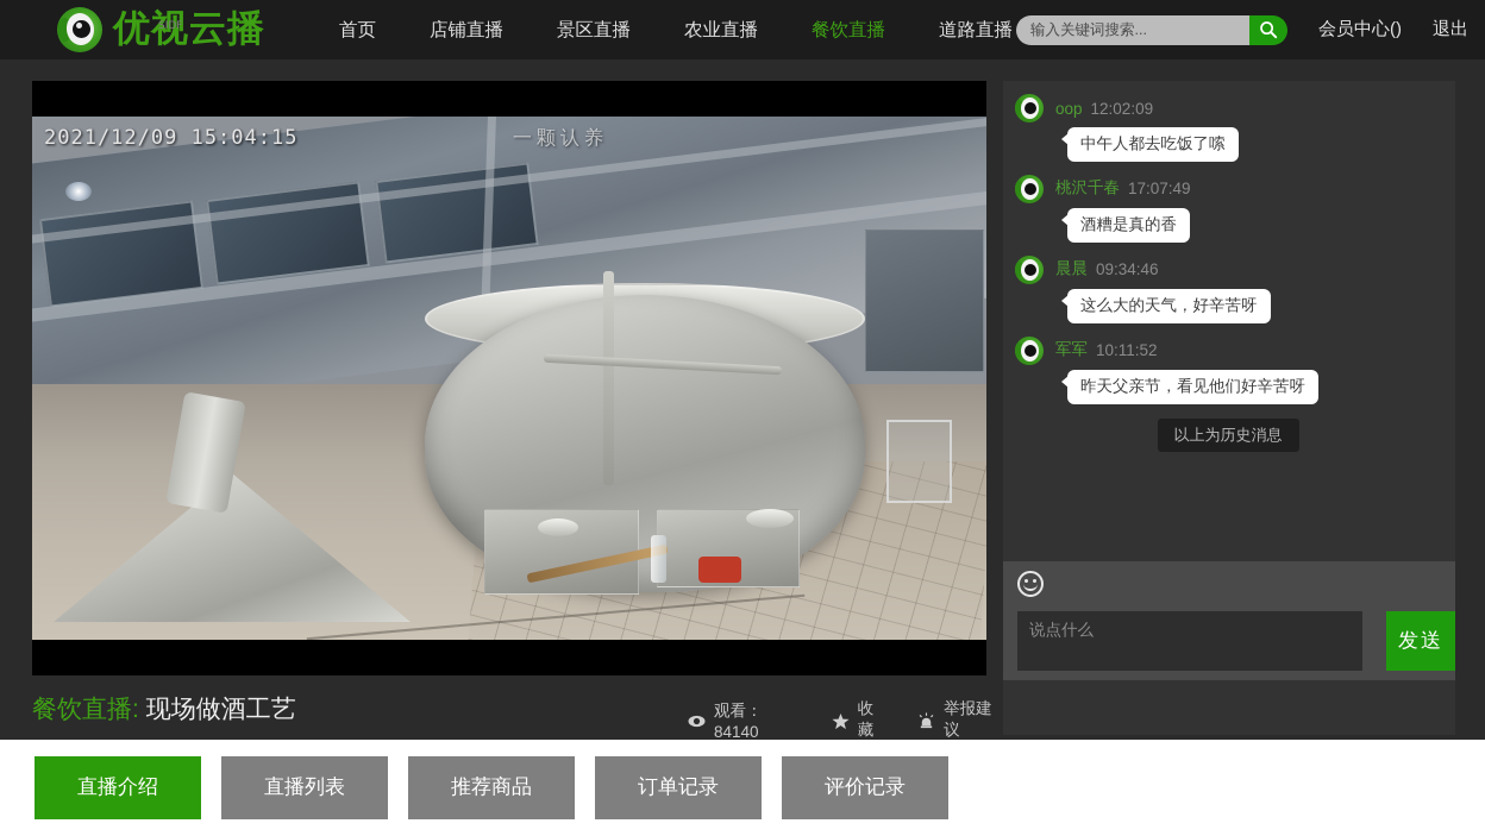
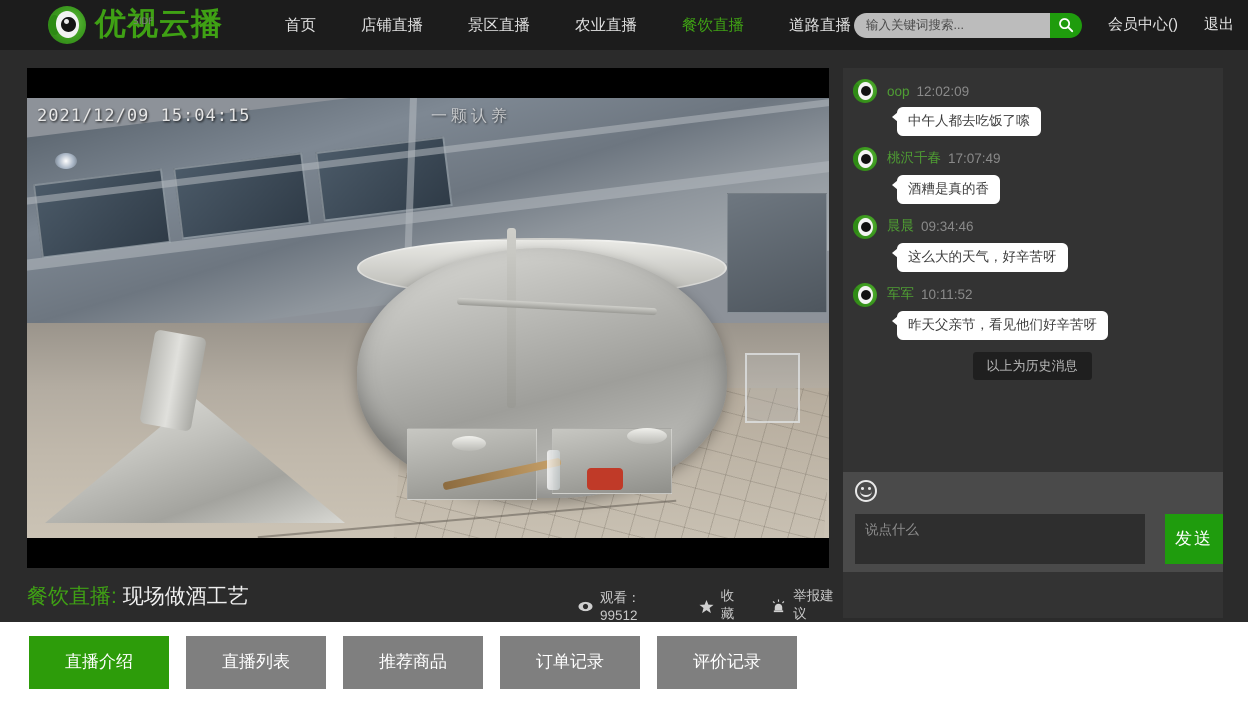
  优视云播
  SIDF
  首页
  店铺直播
  景区直播
  农业直播
  餐饮直播
  道路直播
  输入关键词搜索...
  会员中心()
  退出
  2021/12/09 15:04:15
  一颗认养
  oop
  12:02:09
  中午人都去吃饭了嗦
  桃沢千春
  17:07:49
  酒糟是真的香
  晨晨
  09:34:46
  这么大的天气，好辛苦呀
  军军
  10:11:52
  昨天父亲节，看见他们好辛苦呀
  以上为历史消息
  说点什么
  发送
  餐饮直播: 现场做酒工艺
- 观看：84140
+ 观看：99512
  收藏
  举报建议
  直播介绍
  直播列表
  推荐商品
  订单记录
  评价记录
